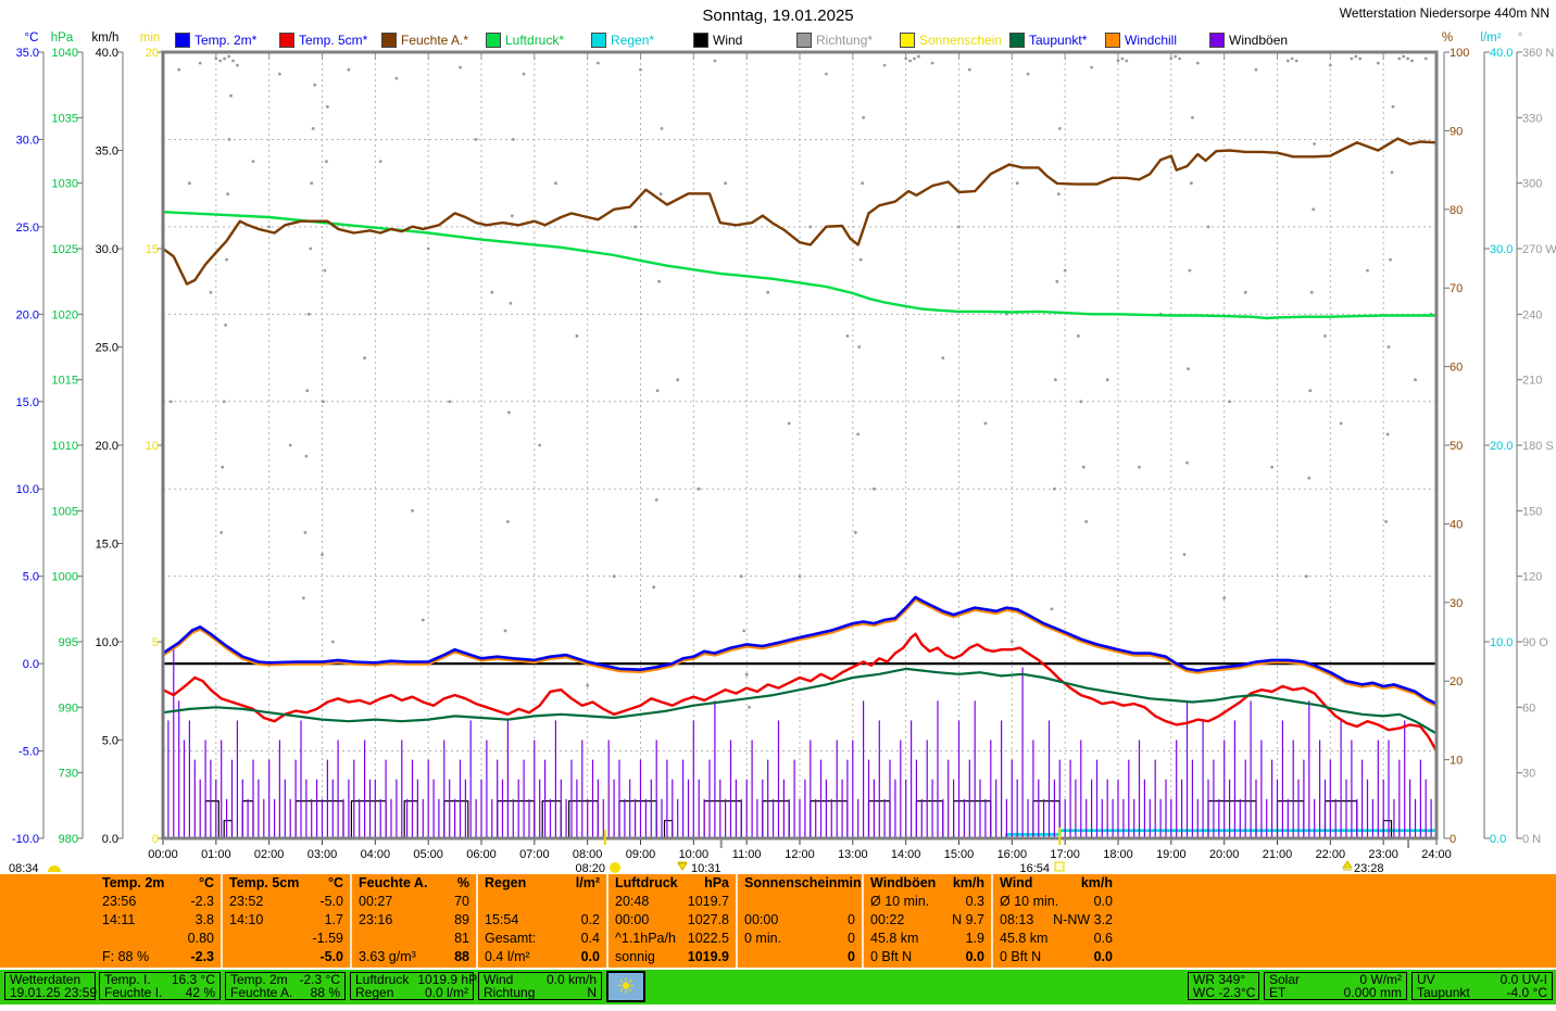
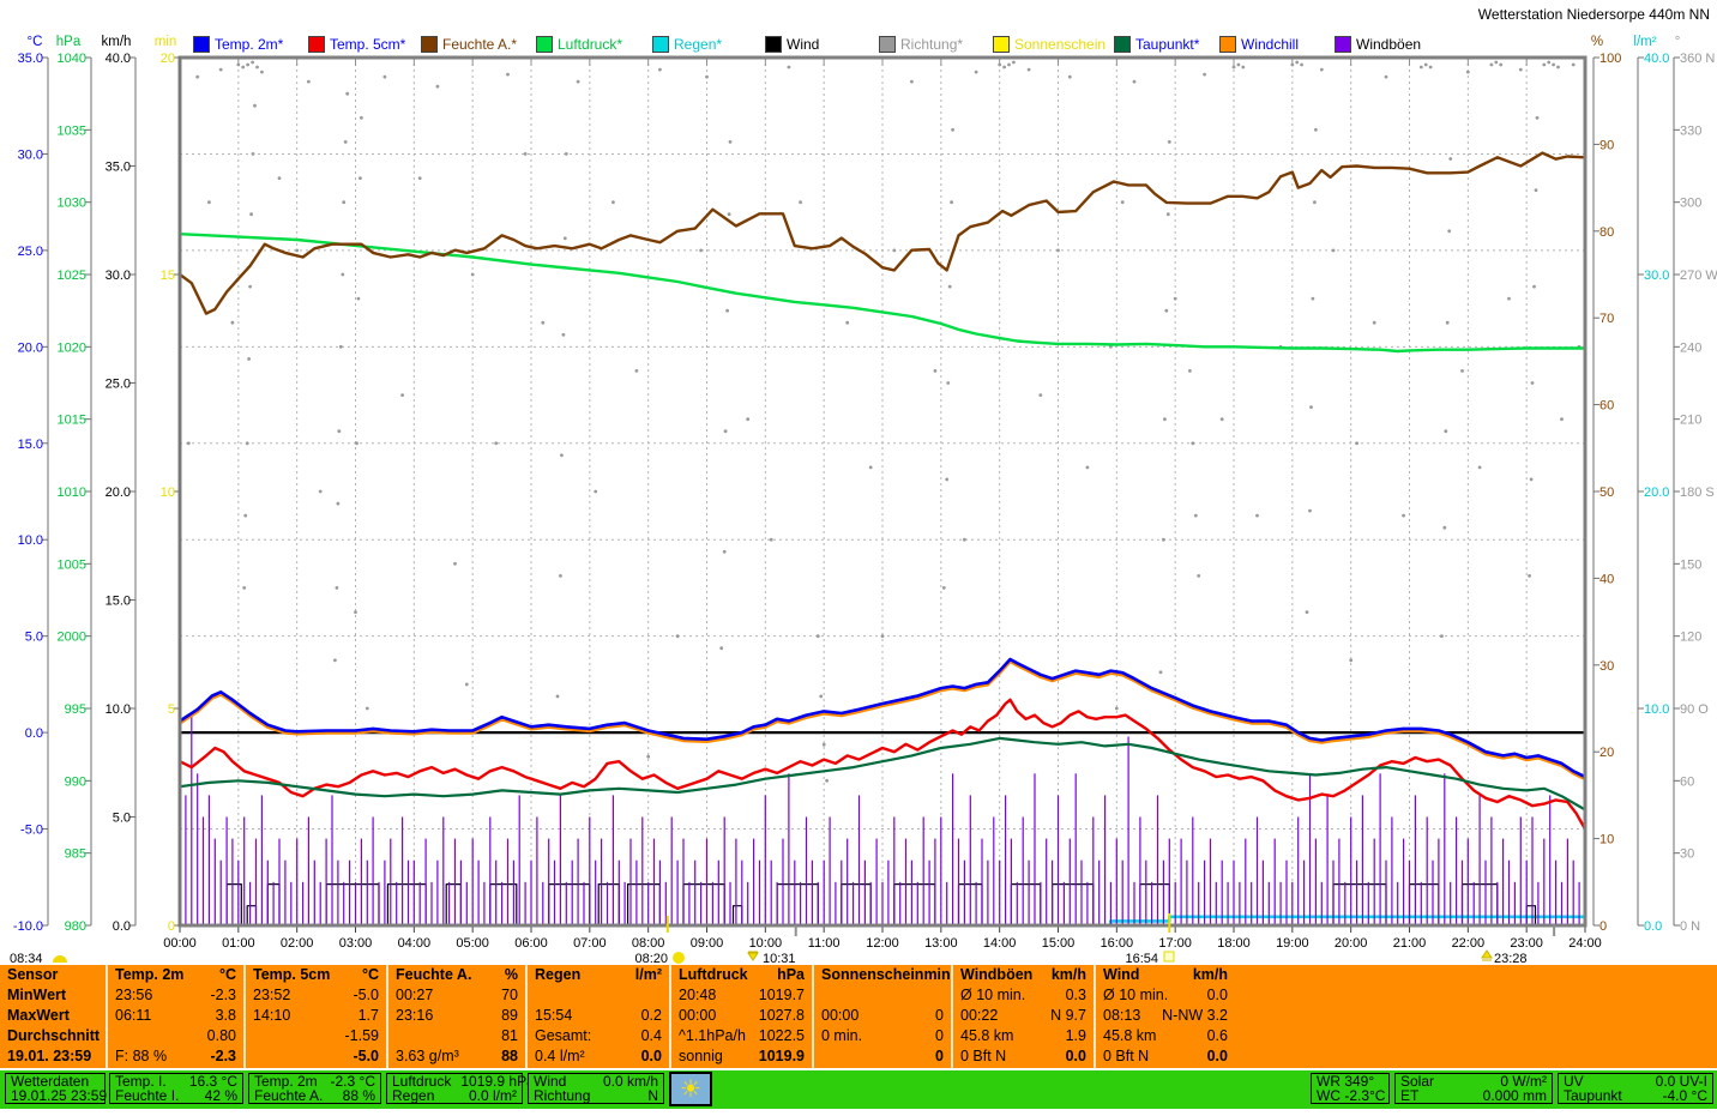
- Sonntag, 19.01.2025
  Wetterstation Niedersorpe 440m NN
  Temp. 2m*
  Temp. 5cm*
  Feuchte A.*
  Luftdruck*
  Regen*
  Wind
  Richtung*
  Sonnenschein
  Taupunkt*
  Windchill
  Windböen
  °C
  35.0
  30.0
  25.0
  20.0
  15.0
  10.0
  5.0
  0.0
  -5.0
  -10.0
  hPa
  1040
  1035
  1030
  1025
  1020
  1015
  1010
  1005
- 1000
+ 2000
  995
  990
- 730
+ 985
  980
  km/h
  40.0
  35.0
  30.0
  25.0
  20.0
  15.0
  10.0
  5.0
  0.0
  min
  20
  15
  10
  5
  0
  %
  100
  90
  80
  70
  60
  50
  40
  30
  20
  10
  0
  l/m²
  40.0
  30.0
  20.0
  10.0
  0.0
  °
  360 N
  330
  300
  270 W
  240
  210
  180 S
  150
  120
  90 O
  60
  30
  0 N
  00:00
  01:00
  02:00
  03:00
  04:00
  05:00
  06:00
  07:00
  08:00
  09:00
  10:00
  11:00
  12:00
  13:00
  14:00
  15:00
  16:00
  17:00
  18:00
  19:00
  20:00
  21:00
  22:00
  23:00
  24:00
  08:34
  08:20
  10:31
  16:54
  23:28
+ Sensor
+ MinWert
+ MaxWert
+ Durchschnitt
+ 19.01. 23:59
  Temp. 2m
  °C
  23:56
  -2.3
- 14:11
+ 06:11
  3.8
  0.80
  F: 88 %
  -2.3
  Temp. 5cm
  °C
  23:52
  -5.0
  14:10
  1.7
  -1.59
  -5.0
  Feuchte A.
  %
  00:27
  70
  23:16
  89
  81
  3.63 g/m³
  88
  Regen
  l/m²
  15:54
  0.2
  Gesamt:
  0.4
  0.4 l/m²
  0.0
  Luftdruck
  hPa
  20:48
  1019.7
  00:00
  1027.8
  ^1.1hPa/h
  1022.5
  sonnig
  1019.9
  Sonnenschein
  min
  00:00
  0
  0 min.
  0
  0
  Windböen
  km/h
  Ø 10 min.
  0.3
  00:22
  N 9.7
  45.8 km
  1.9
  0 Bft N
  0.0
  Wind
  km/h
  Ø 10 min.
  0.0
  08:13
  N-NW 3.2
  45.8 km
  0.6
  0 Bft N
  0.0
  Wetterdaten
  19.01.25 23:59
  Temp. I.
  16.3 °C
  Feuchte I.
  42 %
  Temp. 2m
  -2.3 °C
  Feuchte A.
  88 %
  Luftdruck
  1019.9 hP
  Regen
  0.0 l/m²
  Wind
  0.0 km/h
  Richtung
  N
  ☀
  WR 349°
  WC -2.3°C
  Solar
  0 W/m²
  ET
  0.000 mm
  UV
  0.0 UV-I
  Taupunkt
  -4.0 °C
